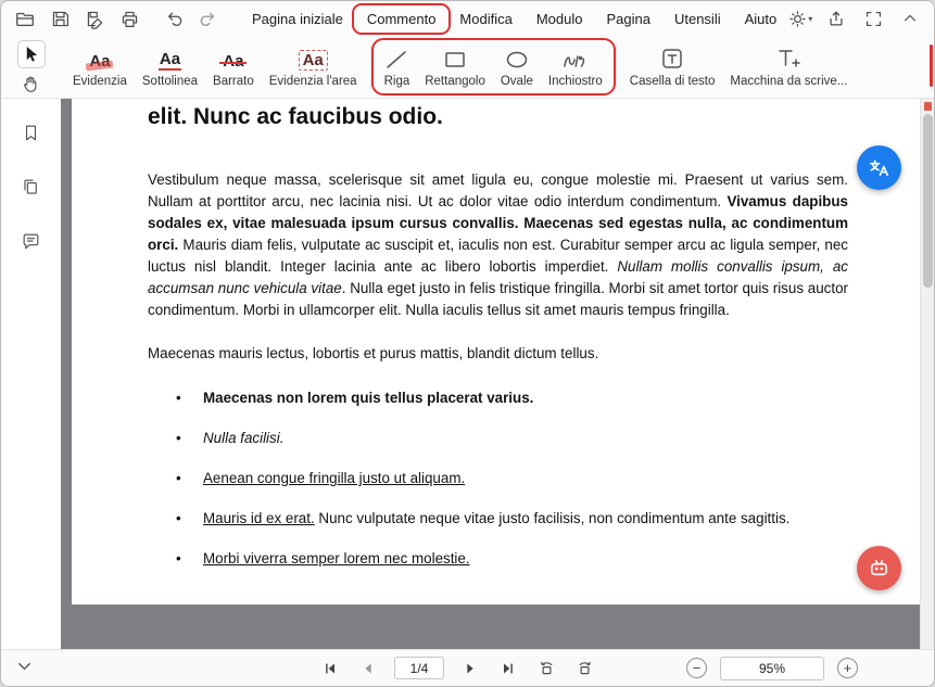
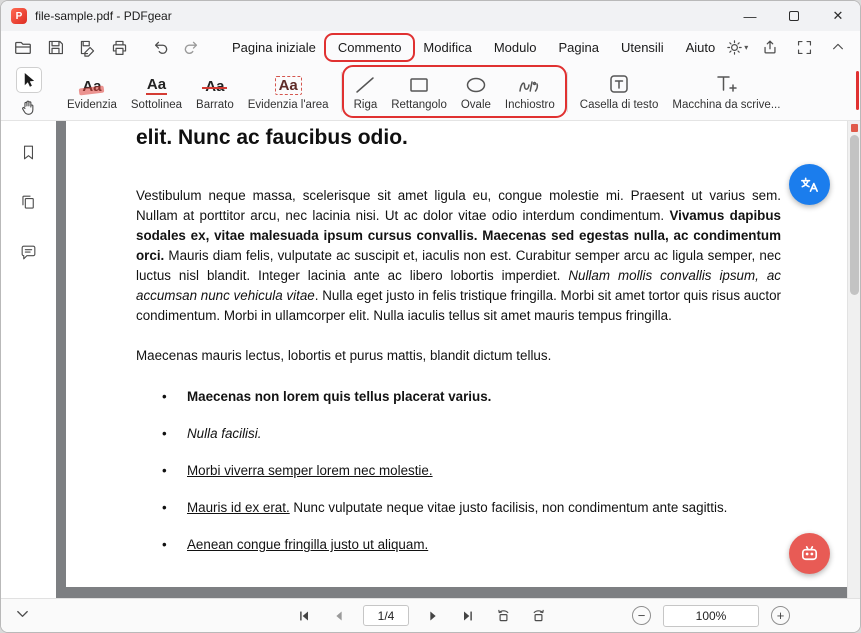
+ P
+ file-sample.pdf - PDFgear
+ —
+ ✕
  Pagina iniziale
  Commento
  Modifica
  Modulo
  Pagina
  Utensili
  Aiuto
  ▾
  Aa
  Evidenzia
  Aa
  Sottolinea
  Aa
  Barrato
  Aa
  Evidenzia l'area
  Riga
  Rettangolo
  Ovale
  Inchiostro
  Casella di testo
  Macchina da scrive...
  elit. Nunc ac faucibus odio.
  Vestibulum neque massa, scelerisque sit amet ligula eu, congue molestie mi. Praesent ut varius sem. Nullam at porttitor arcu, nec lacinia nisi. Ut ac dolor vitae odio interdum condimentum. Vivamus dapibus sodales ex, vitae malesuada ipsum cursus convallis. Maecenas sed egestas nulla, ac condimentum orci. Mauris diam felis, vulputate ac suscipit et, iaculis non est. Curabitur semper arcu ac ligula semper, nec luctus nisl blandit. Integer lacinia ante ac libero lobortis imperdiet. Nullam mollis convallis ipsum, ac accumsan nunc vehicula vitae. Nulla eget justo in felis tristique fringilla. Morbi sit amet tortor quis risus auctor condimentum. Morbi in ullamcorper elit. Nulla iaculis tellus sit amet mauris tempus fringilla.
  Maecenas mauris lectus, lobortis et purus mattis, blandit dictum tellus.
  •
  Maecenas non lorem quis tellus placerat varius.
  •
  Nulla facilisi.
  •
- Aenean congue fringilla justo ut aliquam.
+ Morbi viverra semper lorem nec molestie.
  •
  Mauris id ex erat. Nunc vulputate neque vitae justo facilisis, non condimentum ante sagittis.
  •
- Morbi viverra semper lorem nec molestie.
+ Aenean congue fringilla justo ut aliquam.
  1/4
  −
- 95%
+ 100%
  +
